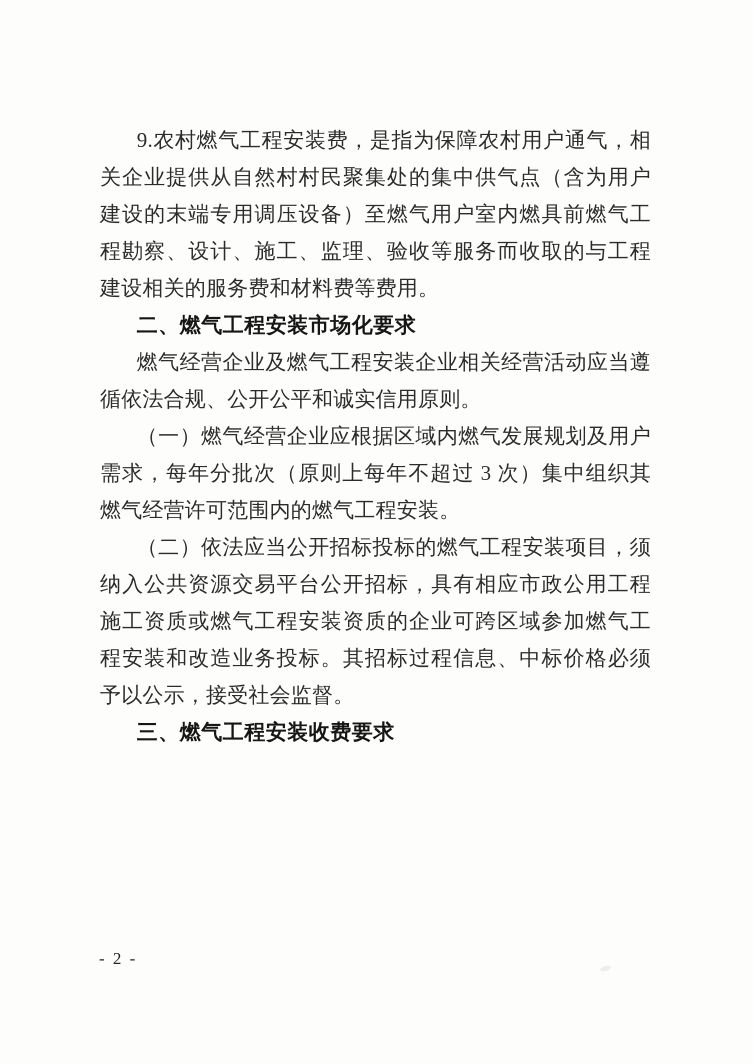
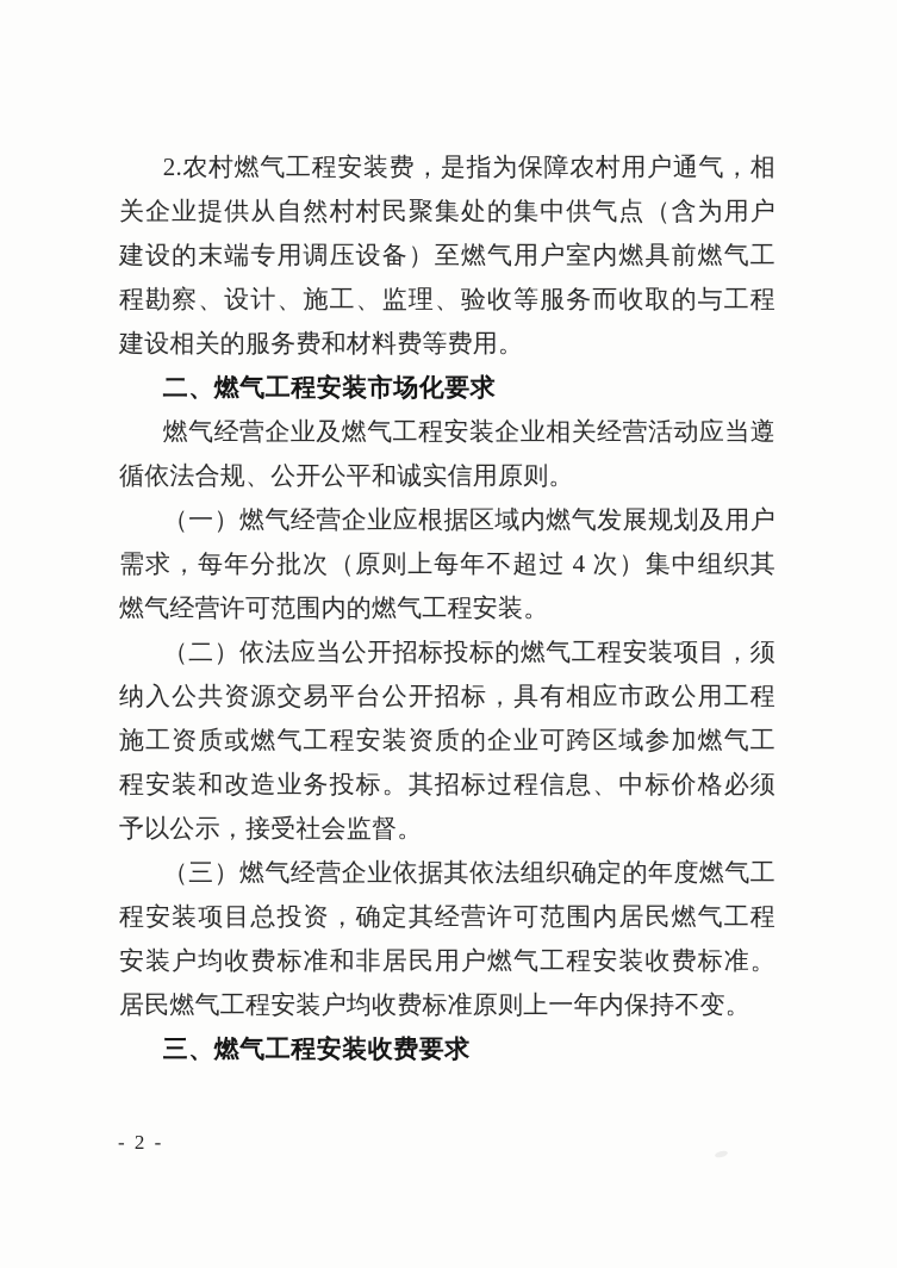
- 9.农村燃气工程安装费，是指为保障农村用户通气，相关企业提供从自然村村民聚集处的集中供气点（含为用户建设的末端专用调压设备）至燃气用户室内燃具前燃气工程勘察、设计、施工、监理、验收等服务而收取的与工程建设相关的服务费和材料费等费用。
+ 2.农村燃气工程安装费，是指为保障农村用户通气，相关企业提供从自然村村民聚集处的集中供气点（含为用户建设的末端专用调压设备）至燃气用户室内燃具前燃气工程勘察、设计、施工、监理、验收等服务而收取的与工程建设相关的服务费和材料费等费用。
  二、燃气工程安装市场化要求
  燃气经营企业及燃气工程安装企业相关经营活动应当遵循依法合规、公开公平和诚实信用原则。
- （一）燃气经营企业应根据区域内燃气发展规划及用户需求，每年分批次（原则上每年不超过 3 次）集中组织其燃气经营许可范围内的燃气工程安装。
+ （一）燃气经营企业应根据区域内燃气发展规划及用户需求，每年分批次（原则上每年不超过 4 次）集中组织其燃气经营许可范围内的燃气工程安装。
  （二）依法应当公开招标投标的燃气工程安装项目，须纳入公共资源交易平台公开招标，具有相应市政公用工程施工资质或燃气工程安装资质的企业可跨区域参加燃气工程安装和改造业务投标。其招标过程信息、中标价格必须予以公示，接受社会监督。
+ （三）燃气经营企业依据其依法组织确定的年度燃气工程安装项目总投资，确定其经营许可范围内居民燃气工程安装户均收费标准和非居民用户燃气工程安装收费标准。居民燃气工程安装户均收费标准原则上一年内保持不变。
  三、燃气工程安装收费要求
  - 2 -
